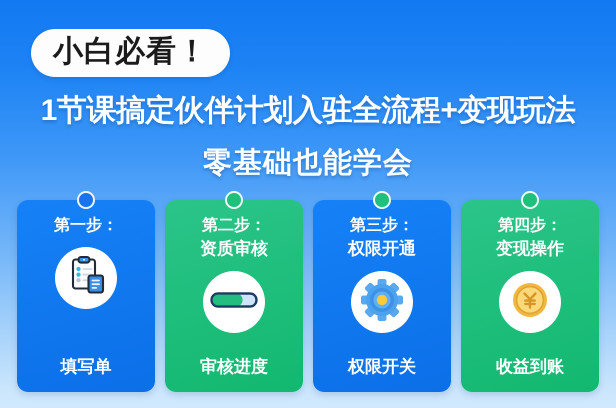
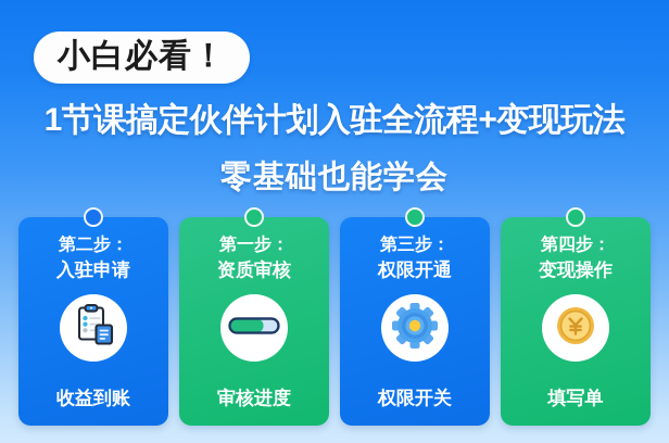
  小白必看！
  1节课搞定伙伴计划入驻全流程+变现玩法
  零基础也能学会
- 第一步：
+ 第二步：
+ 入驻申请
- 填写单
+ 收益到账
- 第二步：
+ 第一步：
  资质审核
  审核进度
  第三步：
  权限开通
  权限开关
  第四步：
  变现操作
- 收益到账
+ 填写单
